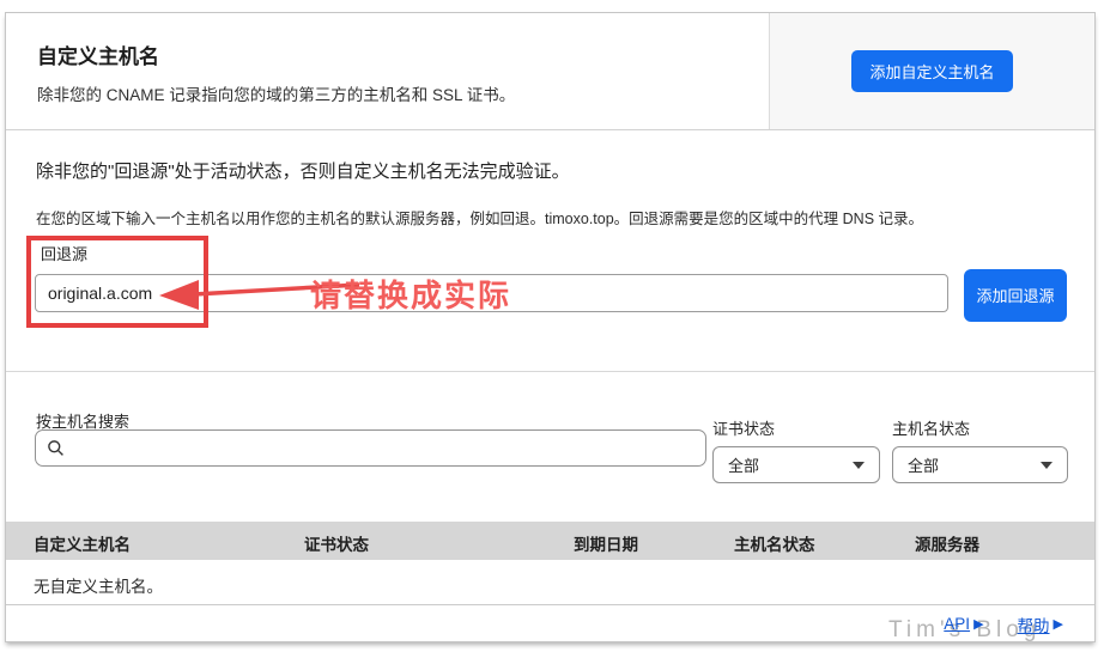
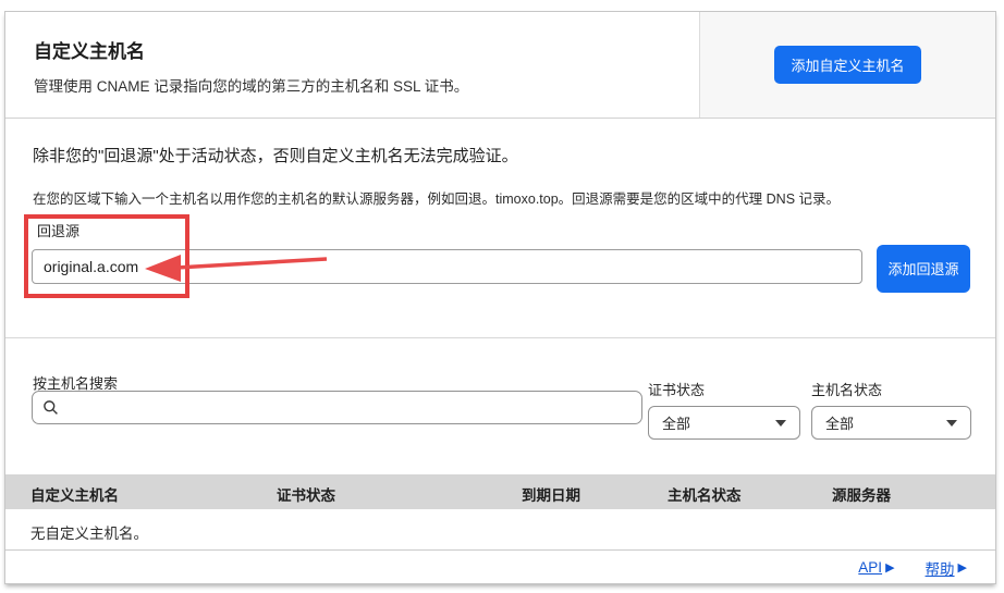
  自定义主机名
- 除非您的 CNAME 记录指向您的域的第三方的主机名和 SSL 证书。
+ 管理使用 CNAME 记录指向您的域的第三方的主机名和 SSL 证书。
  添加自定义主机名
  除非您的"回退源"处于活动状态，否则自定义主机名无法完成验证。
  在您的区域下输入一个主机名以用作您的主机名的默认源服务器，例如回退。timoxo.top。回退源需要是您的区域中的代理 DNS 记录。
  回退源
  original.a.com
  添加回退源
  按主机名搜索
  证书状态
  全部
  主机名状态
  全部
  自定义主机名
  证书状态
  到期日期
  主机名状态
  源服务器
  无自定义主机名。
  API
  ▶
  帮助
  ▶
- Tim's Blog
- 请替换成实际
